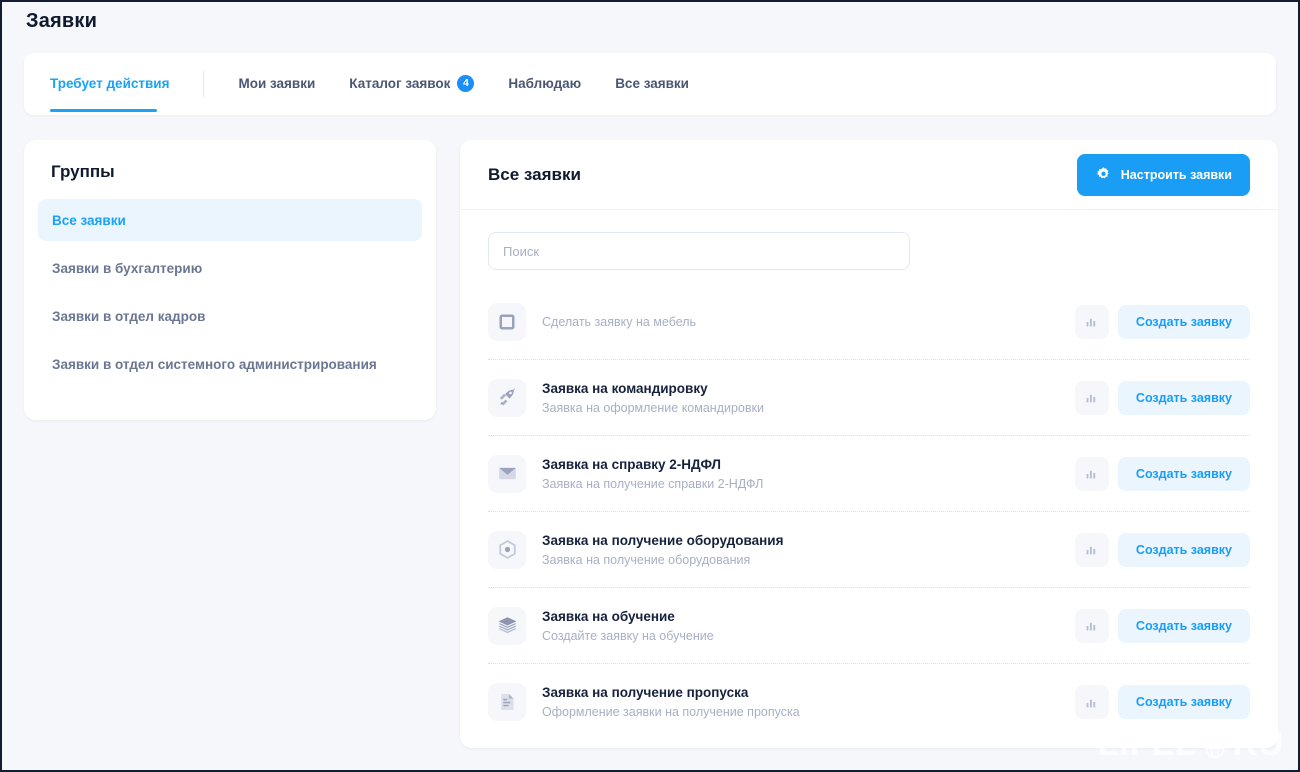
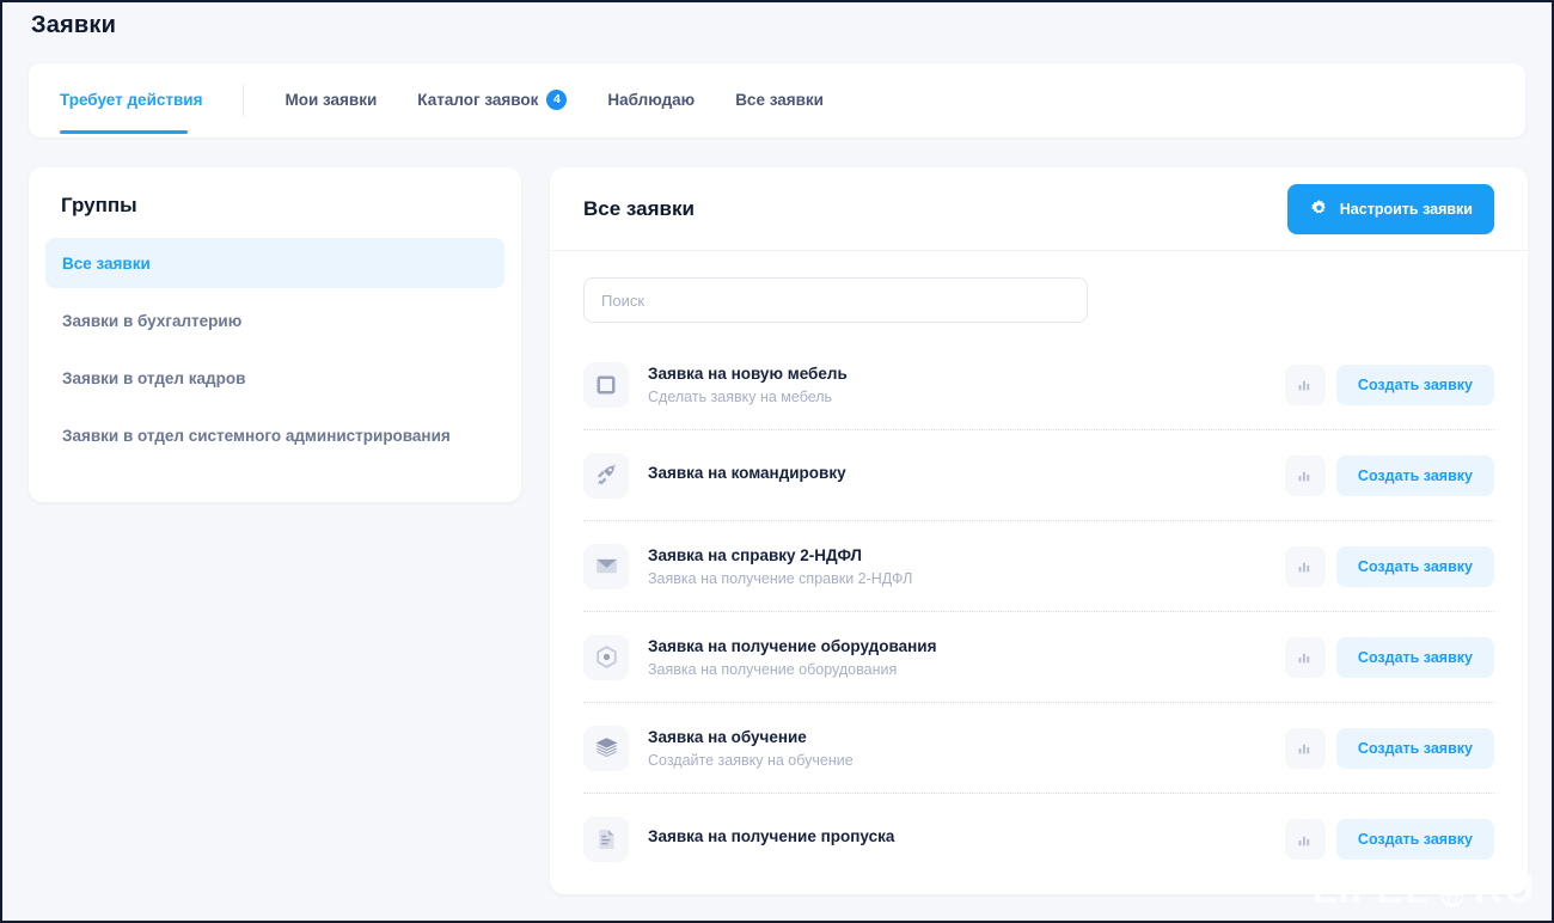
  Заявки
  Требует действия
  Мои заявки
  Каталог заявок
  4
  Наблюдаю
  Все заявки
  Группы
  Все заявки
  Заявки в бухгалтерию
  Заявки в отдел кадров
  Заявки в отдел системного администрирования
  Все заявки
  Настроить заявки
  Поиск
+ Заявка на новую мебель
  Сделать заявку на мебель
  Создать заявку
  Заявка на командировку
- Заявка на оформление командировки
  Создать заявку
  Заявка на справку 2-НДФЛ
  Заявка на получение справки 2-НДФЛ
  Создать заявку
  Заявка на получение оборудования
  Заявка на получение оборудования
  Создать заявку
  Заявка на обучение
  Создайте заявку на обучение
  Создать заявку
  Заявка на получение пропуска
- Оформление заявки на получение пропуска
  Создать заявку
